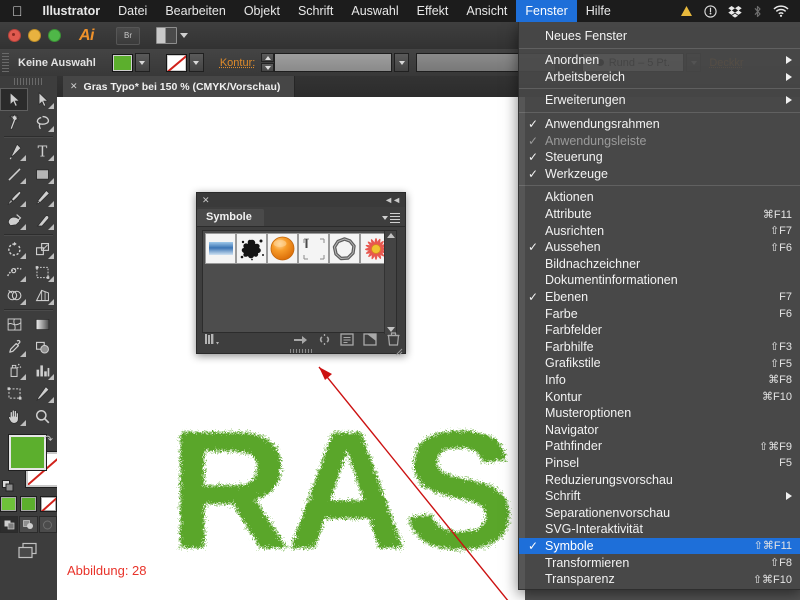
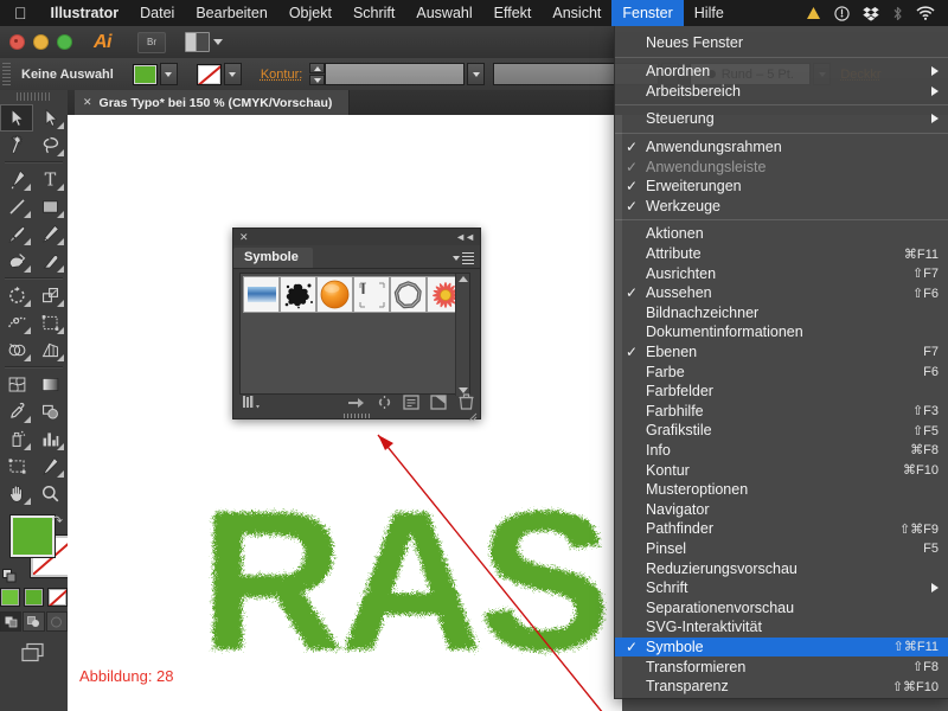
  
  Illustrator
  Datei
  Bearbeiten
  Objekt
  Schrift
  Auswahl
  Effekt
  Ansicht
  Fenster
  Hilfe
  Ai
  Br
  Keine Auswahl
  Kontur:
  T
  ↷
  ✕
  Gras Typo* bei 150 % (CMYK/Vorschau)
  RAS
  Abbildung: 28
  ✕
  ◄◄
  Symbole
  Neues Fenster
  Anordnen
  Arbeitsbereich
- Erweiterungen
+ Steuerung
  ✓
  Anwendungsrahmen
  ✓
  Anwendungsleiste
  ✓
- Steuerung
+ Erweiterungen
  ✓
  Werkzeuge
  Aktionen
  Attribute
  ⌘F11
  Ausrichten
  ⇧F7
  ✓
  Aussehen
  ⇧F6
  Bildnachzeichner
  Dokumentinformationen
  ✓
  Ebenen
  F7
  Farbe
  F6
  Farbfelder
  Farbhilfe
  ⇧F3
  Grafikstile
  ⇧F5
  Info
  ⌘F8
  Kontur
  ⌘F10
  Musteroptionen
  Navigator
  Pathfinder
  ⇧⌘F9
  Pinsel
  F5
  Reduzierungsvorschau
  Schrift
  Separationenvorschau
  SVG-Interaktivität
  ✓
  Symbole
  ⇧⌘F11
  Transformieren
  ⇧F8
  Transparenz
  ⇧⌘F10
